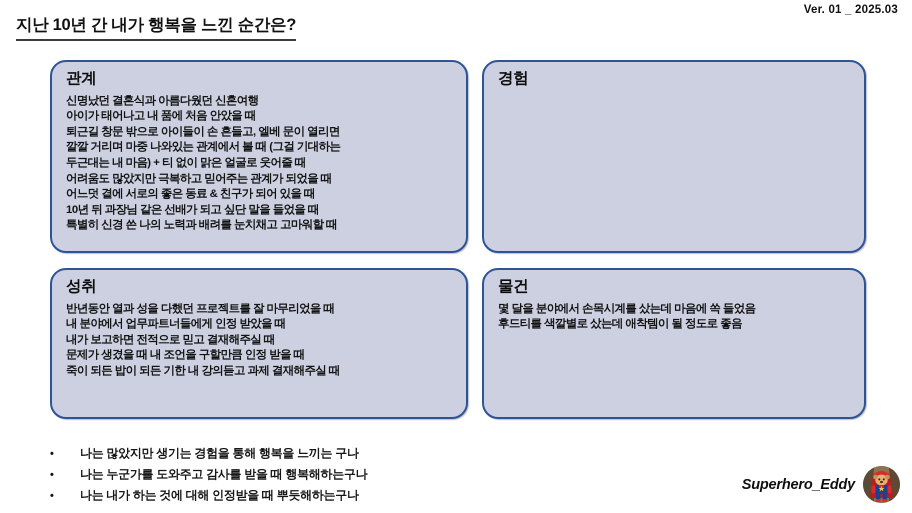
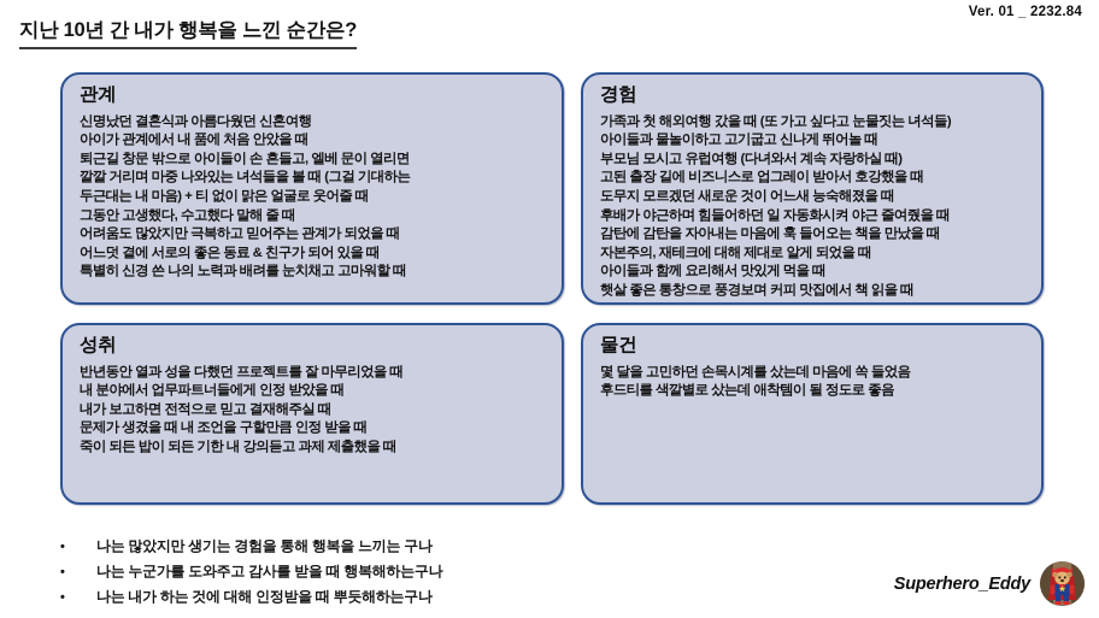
- Ver. 01 _ 2025.03
+ Ver. 01 _ 2232.84
  지난 10년 간 내가 행복을 느낀 순간은?
  관계
  신명났던 결혼식과 아름다웠던 신혼여행
- 아이가 태어나고 내 품에 처음 안았을 때
+ 아이가 관계에서 내 품에 처음 안았을 때
  퇴근길 창문 밖으로 아이들이 손 흔들고, 엘베 문이 열리면
- 깔깔 거리며 마중 나와있는 관계에서 볼 때 (그걸 기대하는
+ 깔깔 거리며 마중 나와있는 녀석들을 볼 때 (그걸 기대하는
  두근대는 내 마음) + 티 없이 맑은 얼굴로 웃어줄 때
+ 그동안 고생했다, 수고했다 말해 줄 때
  어려움도 많았지만 극복하고 믿어주는 관계가 되었을 때
  어느덧 곁에 서로의 좋은 동료 & 친구가 되어 있을 때
- 10년 뒤 과장님 같은 선배가 되고 싶단 말을 들었을 때
  특별히 신경 쓴 나의 노력과 배려를 눈치채고 고마워할 때
  경험
+ 가족과 첫 해외여행 갔을 때 (또 가고 싶다고 눈물짓는 녀석들)
+ 아이들과 물놀이하고 고기굽고 신나게 뛰어놀 때
+ 부모님 모시고 유럽여행 (다녀와서 계속 자랑하실 때)
+ 고된 출장 길에 비즈니스로 업그레이 받아서 호강했을 때
+ 도무지 모르겠던 새로운 것이 어느새 능숙해졌을 때
+ 후배가 야근하며 힘들어하던 일 자동화시켜 야근 줄여줬을 때
+ 감탄에 감탄을 자아내는 마음에 훅 들어오는 책을 만났을 때
+ 자본주의, 재테크에 대해 제대로 알게 되었을 때
+ 아이들과 함께 요리해서 맛있게 먹을 때
+ 햇살 좋은 통창으로 풍경보며 커피 맛집에서 책 읽을 때
  성취
  반년동안 열과 성을 다했던 프로젝트를 잘 마무리었을 때
  내 분야에서 업무파트너들에게 인정 받았을 때
  내가 보고하면 전적으로 믿고 결재해주실 때
  문제가 생겼을 때 내 조언을 구할만큼 인정 받을 때
- 죽이 되든 밥이 되든 기한 내 강의듣고 과제 결재해주실 때
+ 죽이 되든 밥이 되든 기한 내 강의듣고 과제 제출했을 때
  물건
- 몇 달을 분야에서 손목시계를 샀는데 마음에 쏙 들었음
+ 몇 달을 고민하던 손목시계를 샀는데 마음에 쏙 들었음
  후드티를 색깔별로 샀는데 애착템이 될 정도로 좋음
  •
  나는 많았지만 생기는 경험을 통해 행복을 느끼는 구나
  •
  나는 누군가를 도와주고 감사를 받을 때 행복해하는구나
  •
  나는 내가 하는 것에 대해 인정받을 때 뿌듯해하는구나
  Superhero_Eddy
